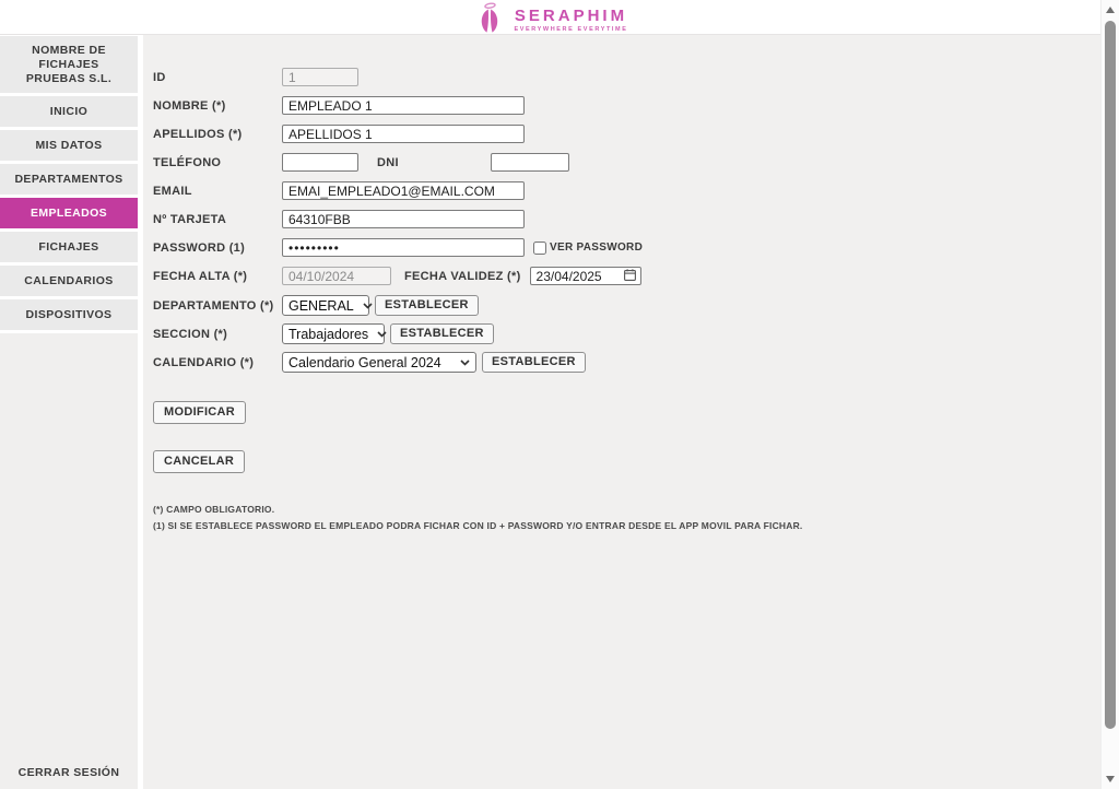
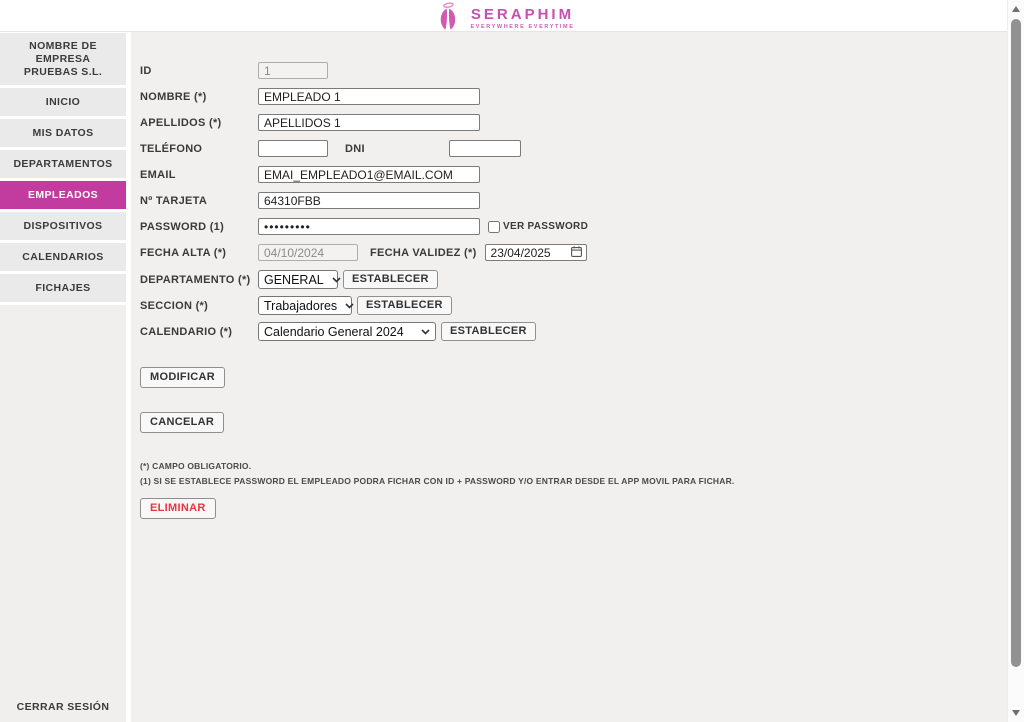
  SERAPHIM
- NOMBRE DE FICHAJES PRUEBAS S.L.
+ NOMBRE DE EMPRESA PRUEBAS S.L.
  INICIO
  MIS DATOS
  DEPARTAMENTOS
  EMPLEADOS
- FICHAJES
+ DISPOSITIVOS
  CALENDARIOS
- DISPOSITIVOS
+ FICHAJES
  CERRAR SESIÓN
  ID
  1
  NOMBRE (*)
  EMPLEADO 1
  APELLIDOS (*)
  APELLIDOS 1
  TELÉFONO
  DNI
  EMAIL
  EMAI_EMPLEADO1@EMAIL.COM
  Nº TARJETA
  64310FBB
  PASSWORD (1)
  •••••••••
  VER PASSWORD
  FECHA ALTA (*)
  04/10/2024
  FECHA VALIDEZ (*)
  23/04/2025
  DEPARTAMENTO (*)
  GENERAL
  ESTABLECER
  SECCION (*)
  Trabajadores
  ESTABLECER
  CALENDARIO (*)
  Calendario General 2024
  ESTABLECER
  MODIFICAR
  CANCELAR
  (*) CAMPO OBLIGATORIO.
  (1) SI SE ESTABLECE PASSWORD EL EMPLEADO PODRA FICHAR CON ID + PASSWORD Y/O ENTRAR DESDE EL APP MOVIL PARA FICHAR.
+ ELIMINAR
